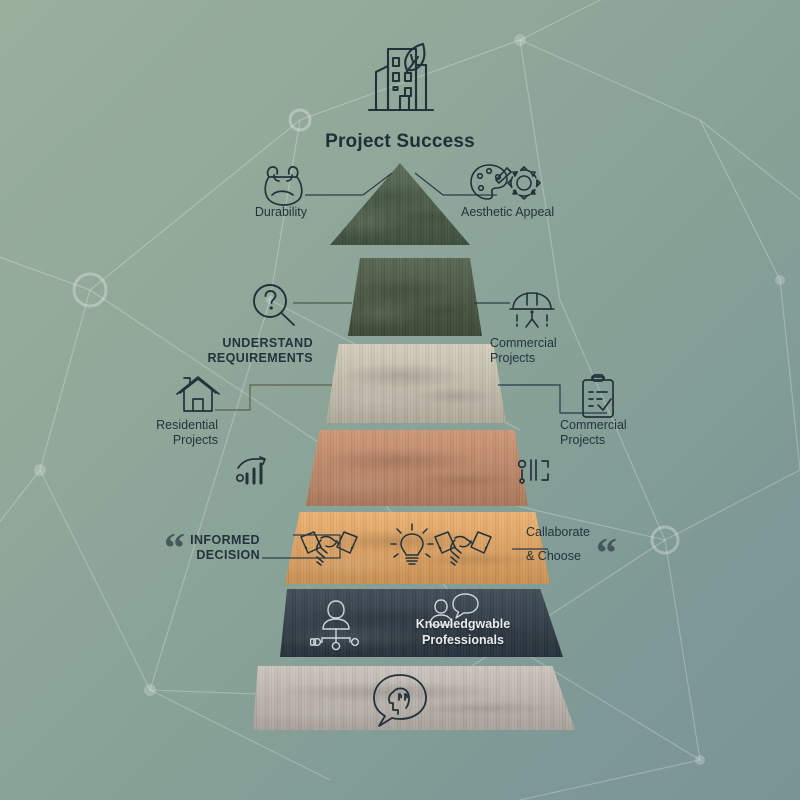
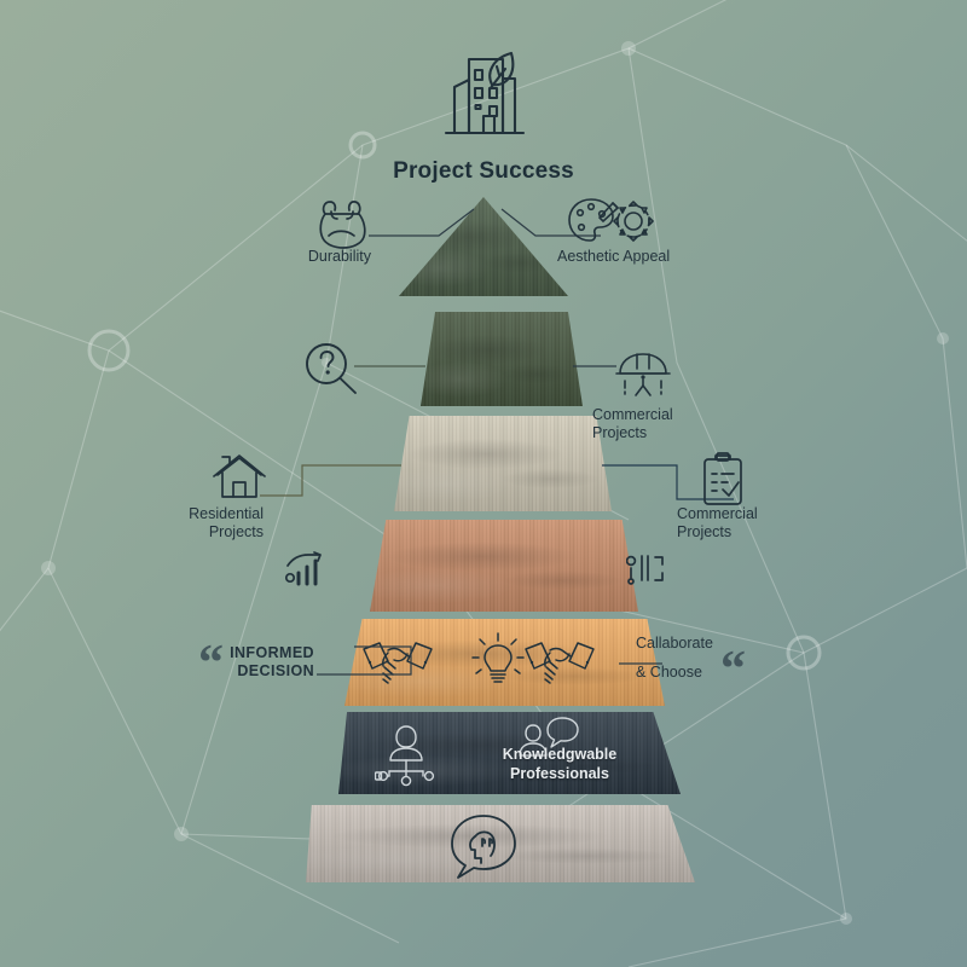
  Project Success
  Knowledgwable
  Professionals
  Durability
  Aesthetic Appeal
- UNDERSTAND
- REQUIREMENTS
  Commercial
  Projects
  Residential
  Projects
  Commercial
  Projects
  “
  INFORMED
  DECISION
  Callaborate
  & Choose
  “
